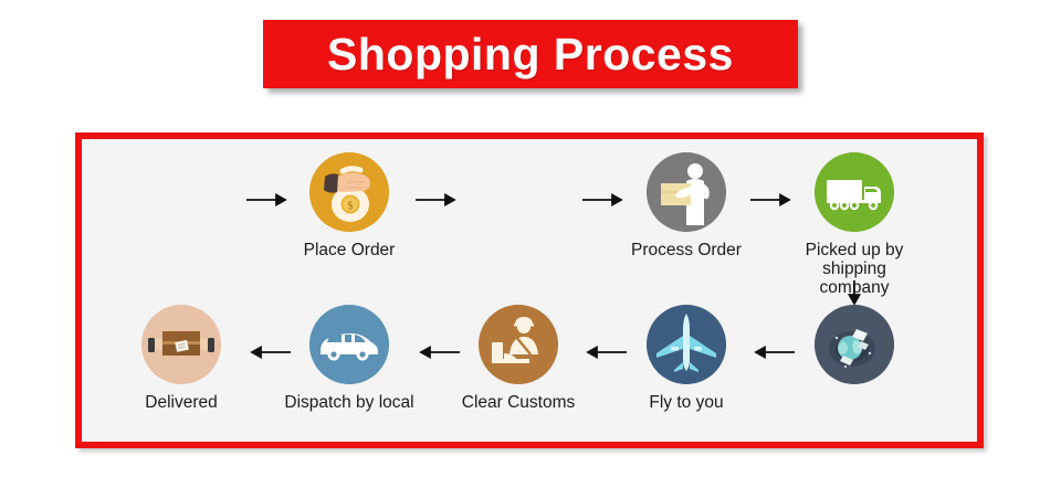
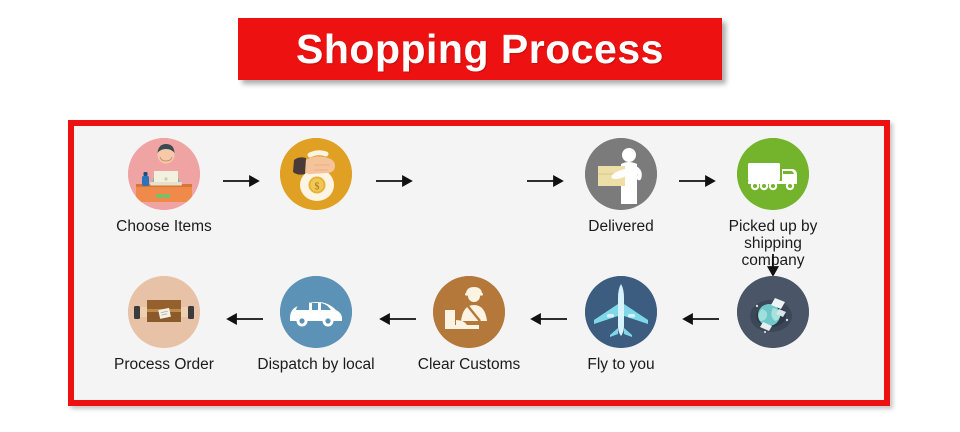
  Shopping Process
+ Choose Items
  $
- Place Order
- Process Order
+ Delivered
  Picked up by
  shipping company
- Delivered
+ Process Order
  Dispatch by local
  Clear Customs
  Fly to you
